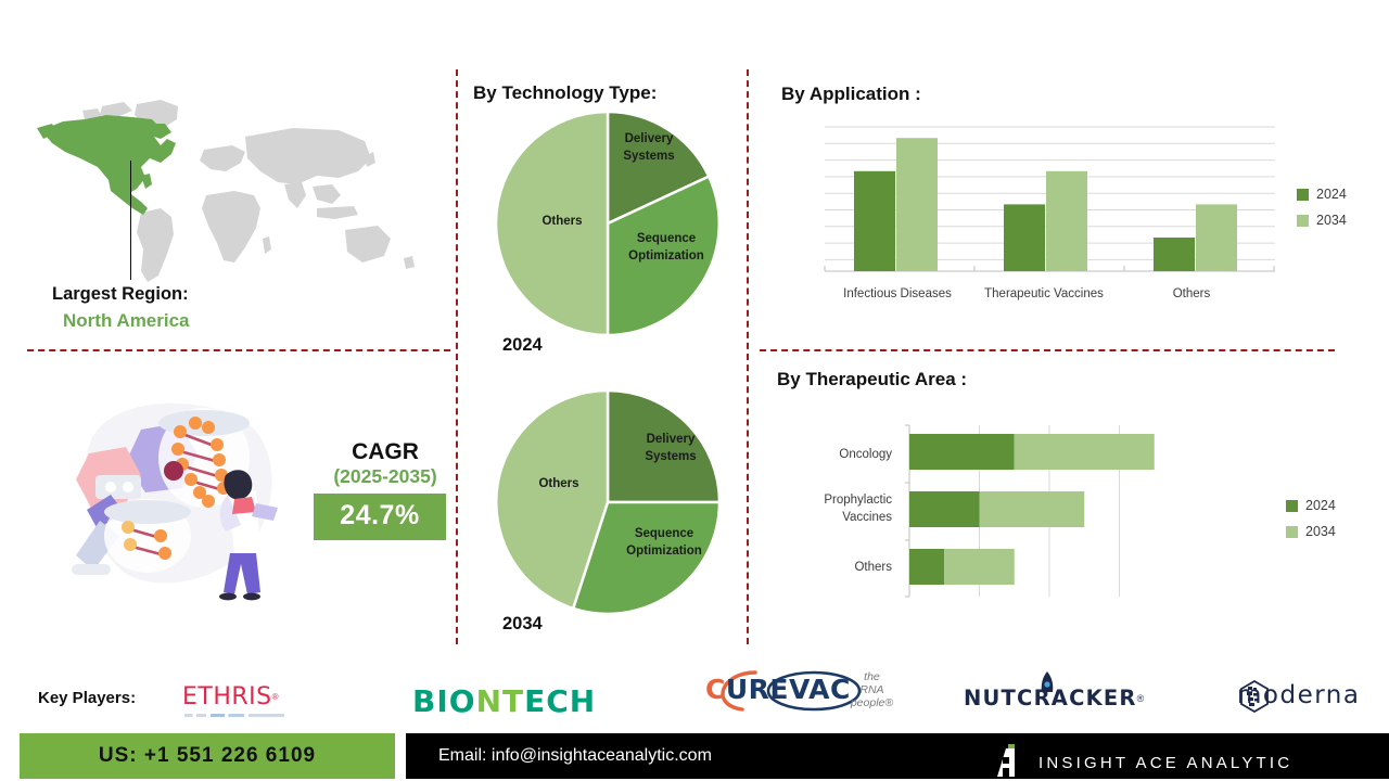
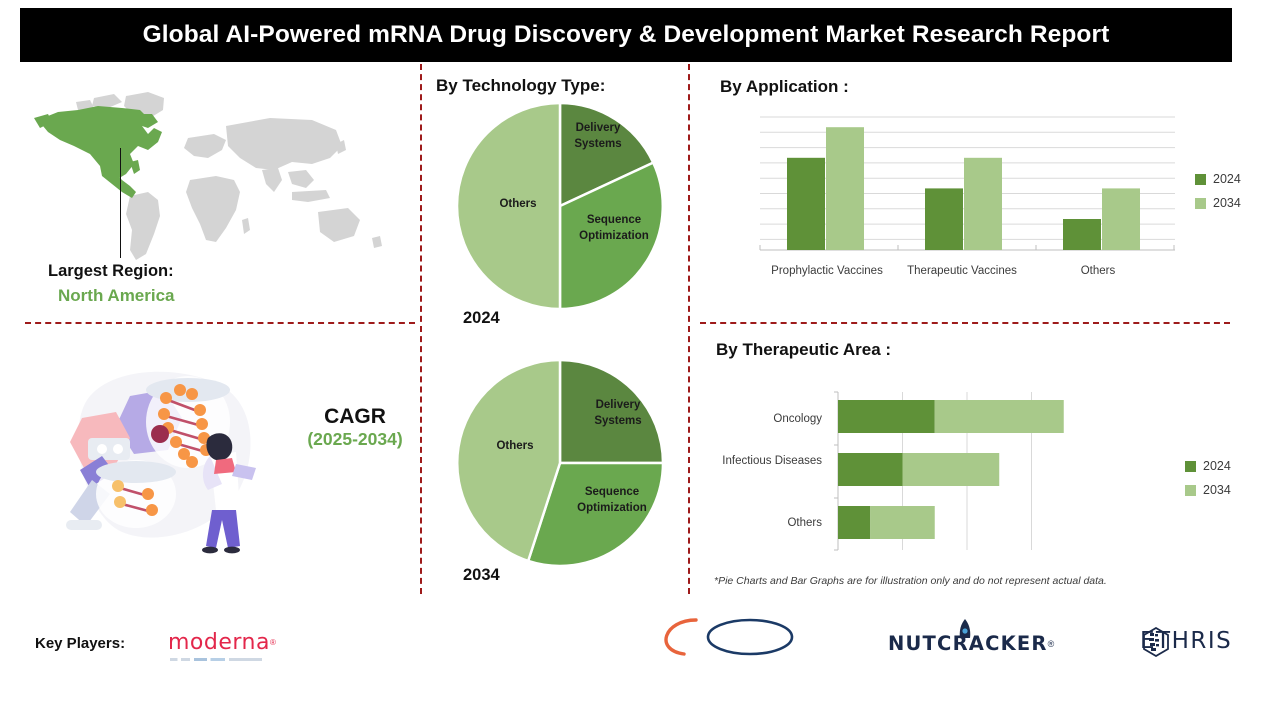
+ Global AI-Powered mRNA Drug Discovery & Development Market Research Report
  Largest Region:
  North America
  CAGR
- (2025-2035)
+ (2025-2034)
- 24.7%
  By Technology Type:
  Delivery Systems
  Sequence Optimization
  Others
  2024
  Delivery Systems
  Sequence Optimization
  Others
  2034
  By Application :
- Infectious Diseases
+ Prophylactic Vaccines
  Therapeutic Vaccines
  Others
  2024
  2034
  By Therapeutic Area :
  Oncology
- Prophylactic Vaccines
+ Infectious Diseases
  Others
  2024
  2034
+ *Pie Charts and Bar Graphs are for illustration only and do not represent actual data.
  Key Players:
- ETHRIS
+ moderna
  ®
- BIO
- NT
- ECH
- CUREVAC
- the RNA people®
  NUTCRACKER
  ®
- moderna
+ ETHRIS
- US: +1 551 226 6109
- Email: info@insightaceanalytic.com
- INSIGHT ACE ANALYTIC
